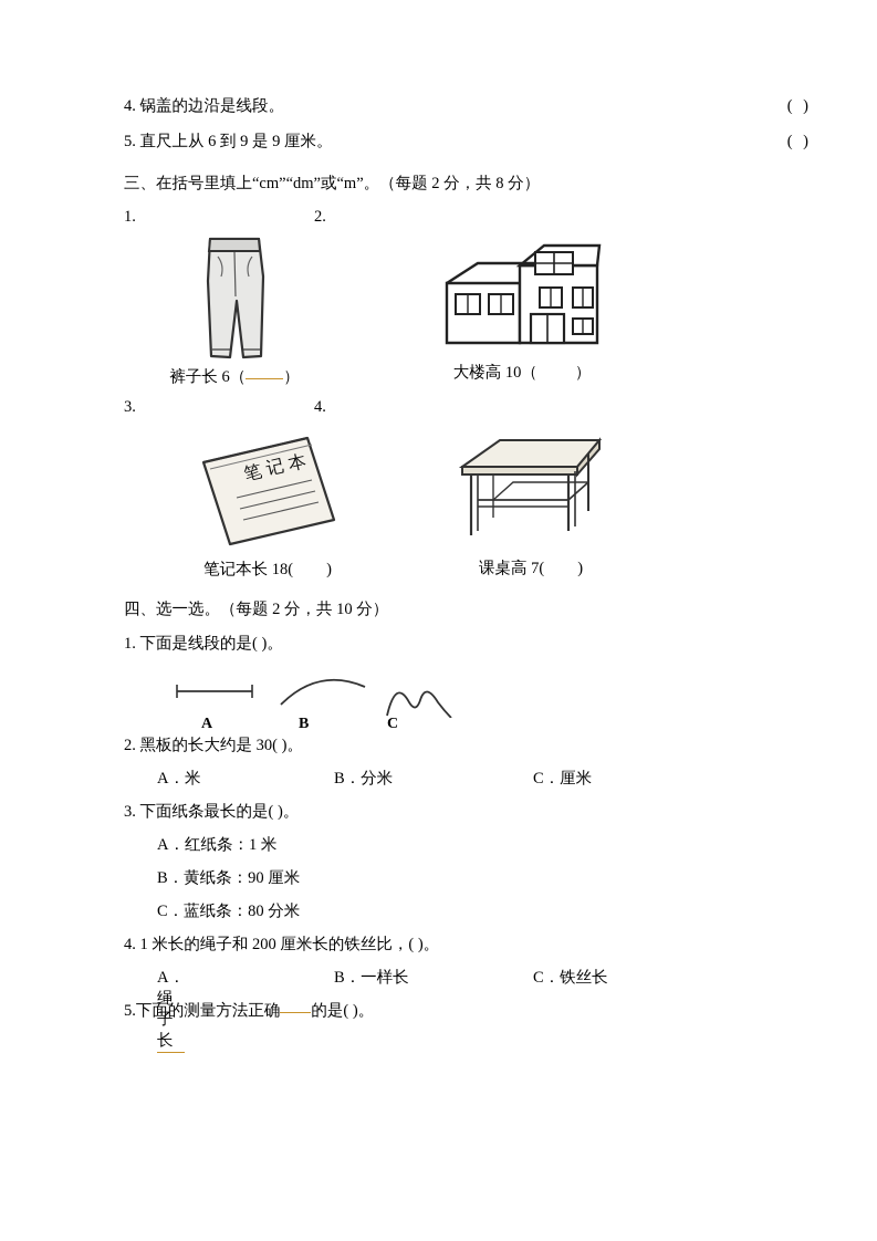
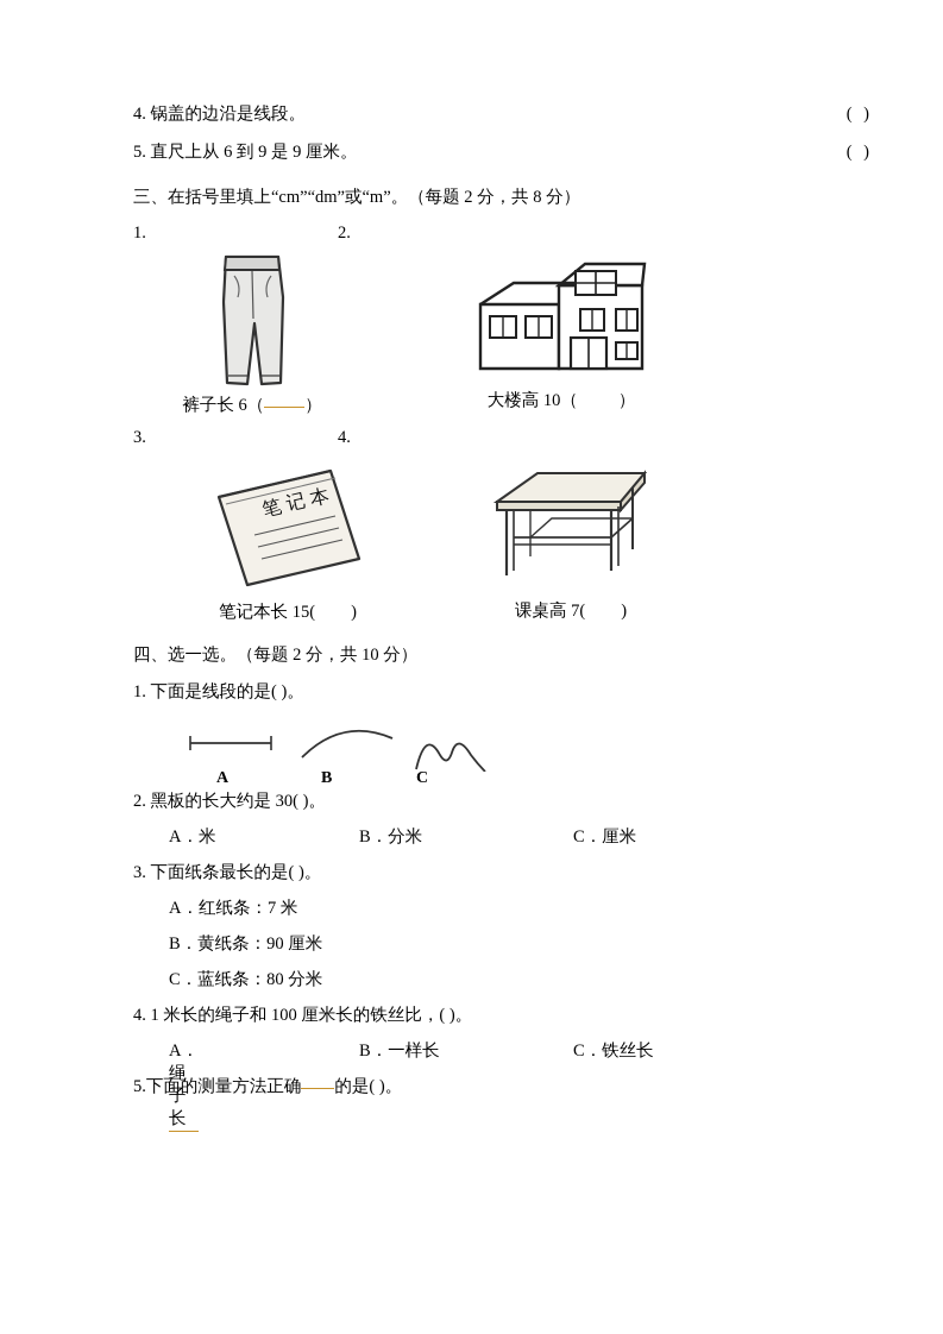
  4. 锅盖的边沿是线段。
  ( )
  5. 直尺上从 6 到 9 是 9 厘米。
  ( )
  三、在括号里填上“cm”“dm”或“m”。（每题 2 分，共 8 分）
  1.
  2.
  裤子长 6（ ）
  大楼高 10（ ）
  3.
  4.
- 笔记本长 18( )
+ 笔记本长 15( )
  课桌高 7( )
  四、选一选。（每题 2 分，共 10 分）
  1. 下面是线段的是( )。
  A
  B
  C
  2. 黑板的长大约是 30( )。
  A．米
  B．分米
  C．厘米
  3. 下面纸条最长的是( )。
- A．红纸条：1 米
+ A．红纸条：7 米
  B．黄纸条：90 厘米
  C．蓝纸条：80 分米
- 4. 1 米长的绳子和 200 厘米长的铁丝比，( )。
+ 4. 1 米长的绳子和 100 厘米长的铁丝比，( )。
  A．绳子长
  B．一样长
  C．铁丝长
  5.下面的测量方法正确 的是( )。
